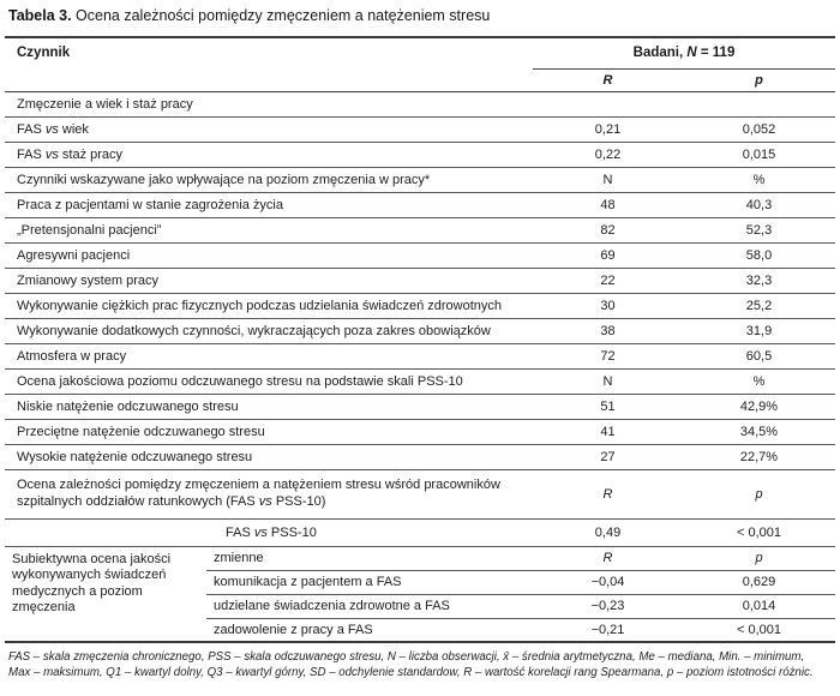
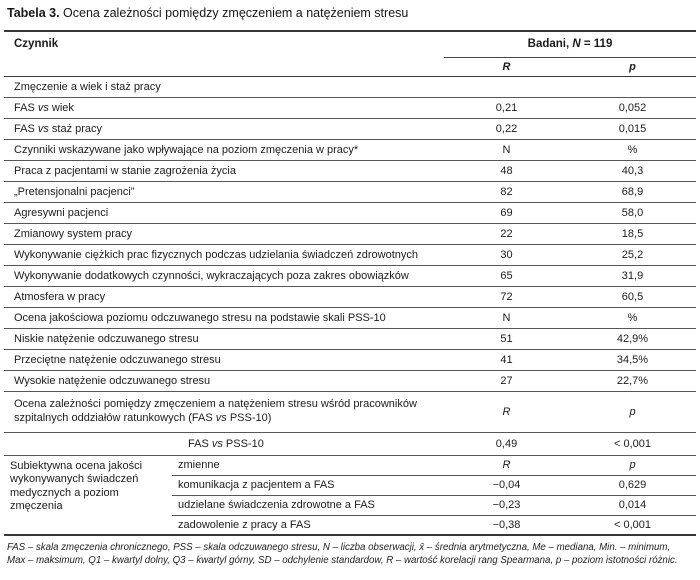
  Tabela 3. Ocena zależności pomiędzy zmęczeniem a natężeniem stresu
  Czynnik	Badani, N = 119
  R	p
  Zmęczenie a wiek i staż pracy
  FAS vs wiek	0,21	0,052
  FAS vs staż pracy	0,22	0,015
  Czynniki wskazywane jako wpływające na poziom zmęczenia w pracy*	N	%
  Praca z pacjentami w stanie zagrożenia życia	48	40,3
- „Pretensjonalni pacjenci”	82	52,3
+ „Pretensjonalni pacjenci”	82	68,9
  Agresywni pacjenci	69	58,0
- Zmianowy system pracy	22	32,3
+ Zmianowy system pracy	22	18,5
  Wykonywanie ciężkich prac fizycznych podczas udzielania świadczeń zdrowotnych	30	25,2
- Wykonywanie dodatkowych czynności, wykraczających poza zakres obowiązków	38	31,9
+ Wykonywanie dodatkowych czynności, wykraczających poza zakres obowiązków	65	31,9
  Atmosfera w pracy	72	60,5
  Ocena jakościowa poziomu odczuwanego stresu na podstawie skali PSS-10	N	%
  Niskie natężenie odczuwanego stresu	51	42,9%
  Przeciętne natężenie odczuwanego stresu	41	34,5%
  Wysokie natężenie odczuwanego stresu	27	22,7%
  Ocena zależności pomiędzy zmęczeniem a natężeniem stresu wśród pracowników szpitalnych oddziałów ratunkowych (FAS vs PSS-10)	R	p
  	FAS vs PSS-10	0,49	< 0,001
  Subiektywna ocena jakości wykonywanych świadczeń medycznych a poziom zmęczenia	zmienne	R	p
  komunikacja z pacjentem a FAS	−0,04	0,629
  udzielane świadczenia zdrowotne a FAS	−0,23	0,014
- zadowolenie z pracy a FAS	−0,21	< 0,001
+ zadowolenie z pracy a FAS	−0,38	< 0,001
  FAS – skala zmęczenia chronicznego, PSS – skala odczuwanego stresu, N – liczba obserwacji, x̄ – średnia arytmetyczna, Me – mediana, Min. – minimum,
  Max – maksimum, Q1 – kwartyl dolny, Q3 – kwartyl górny, SD – odchylenie standardow, R – wartość korelacji rang Spearmana, p – poziom istotności różnic.
